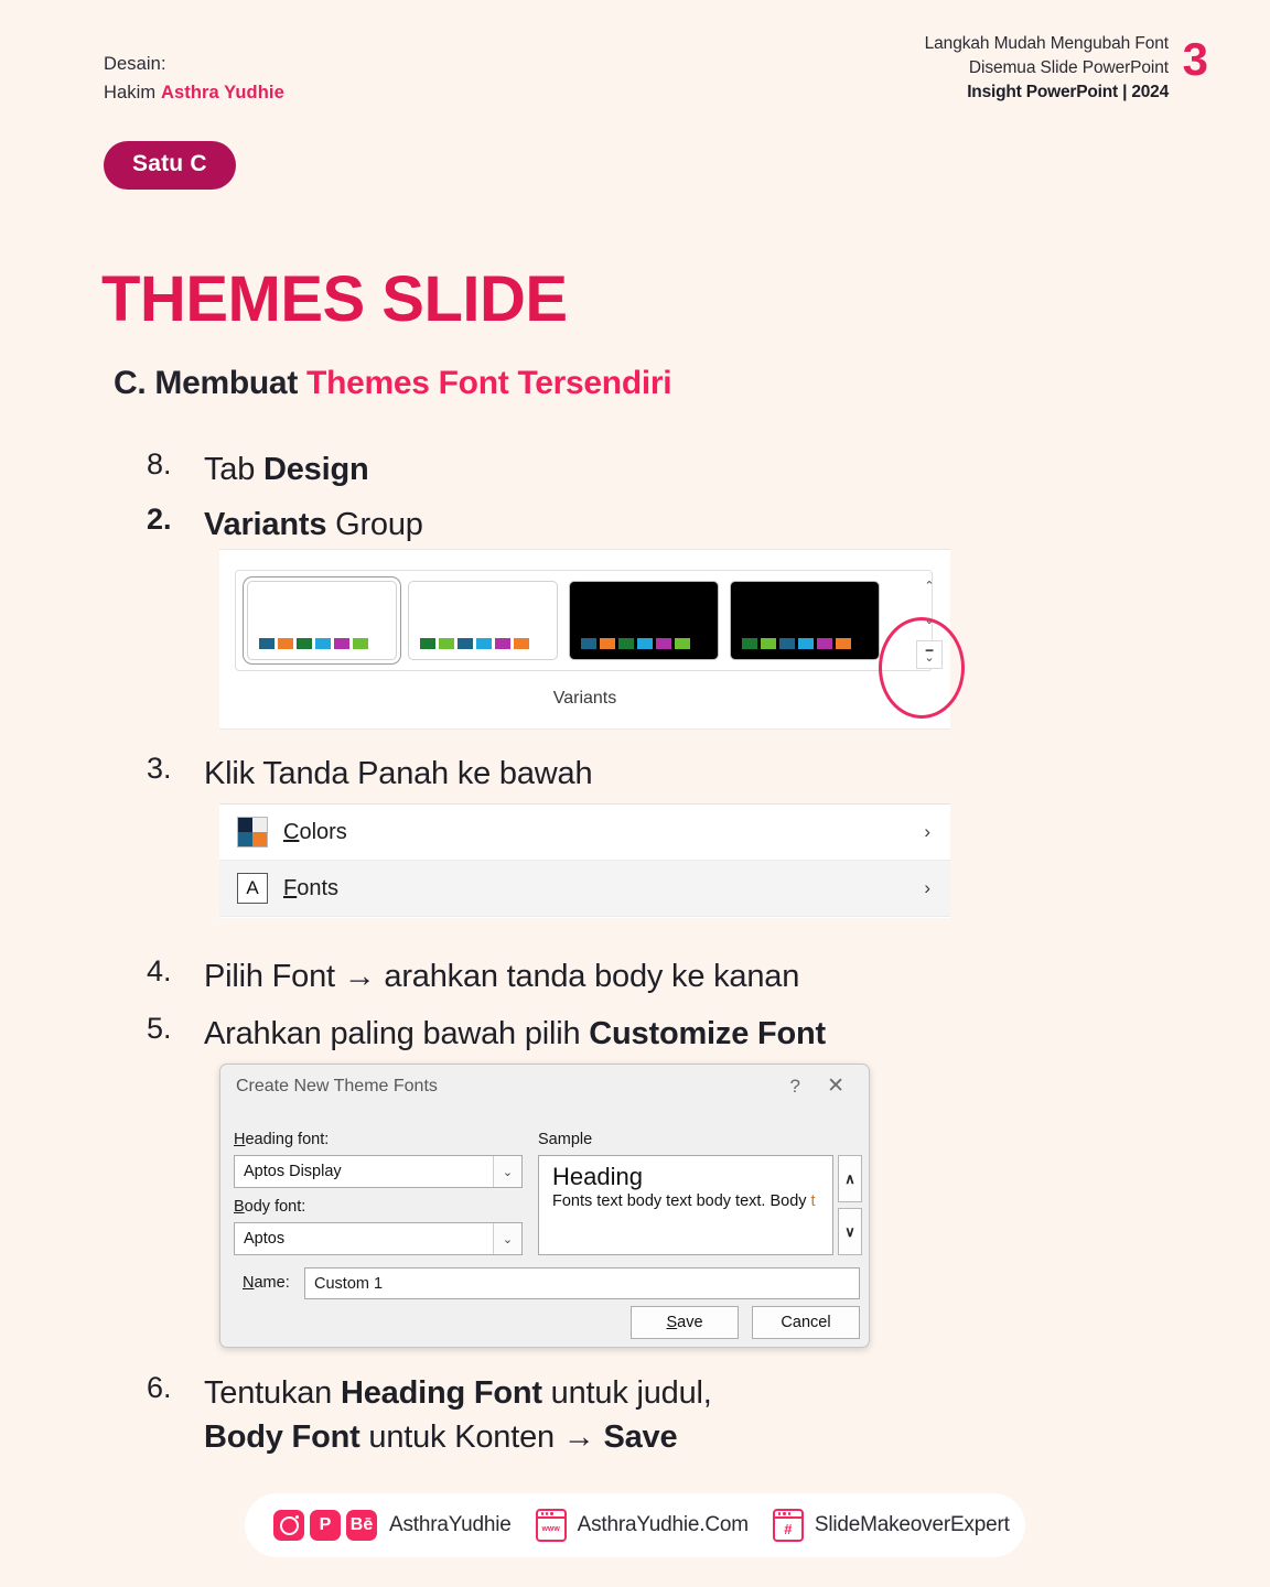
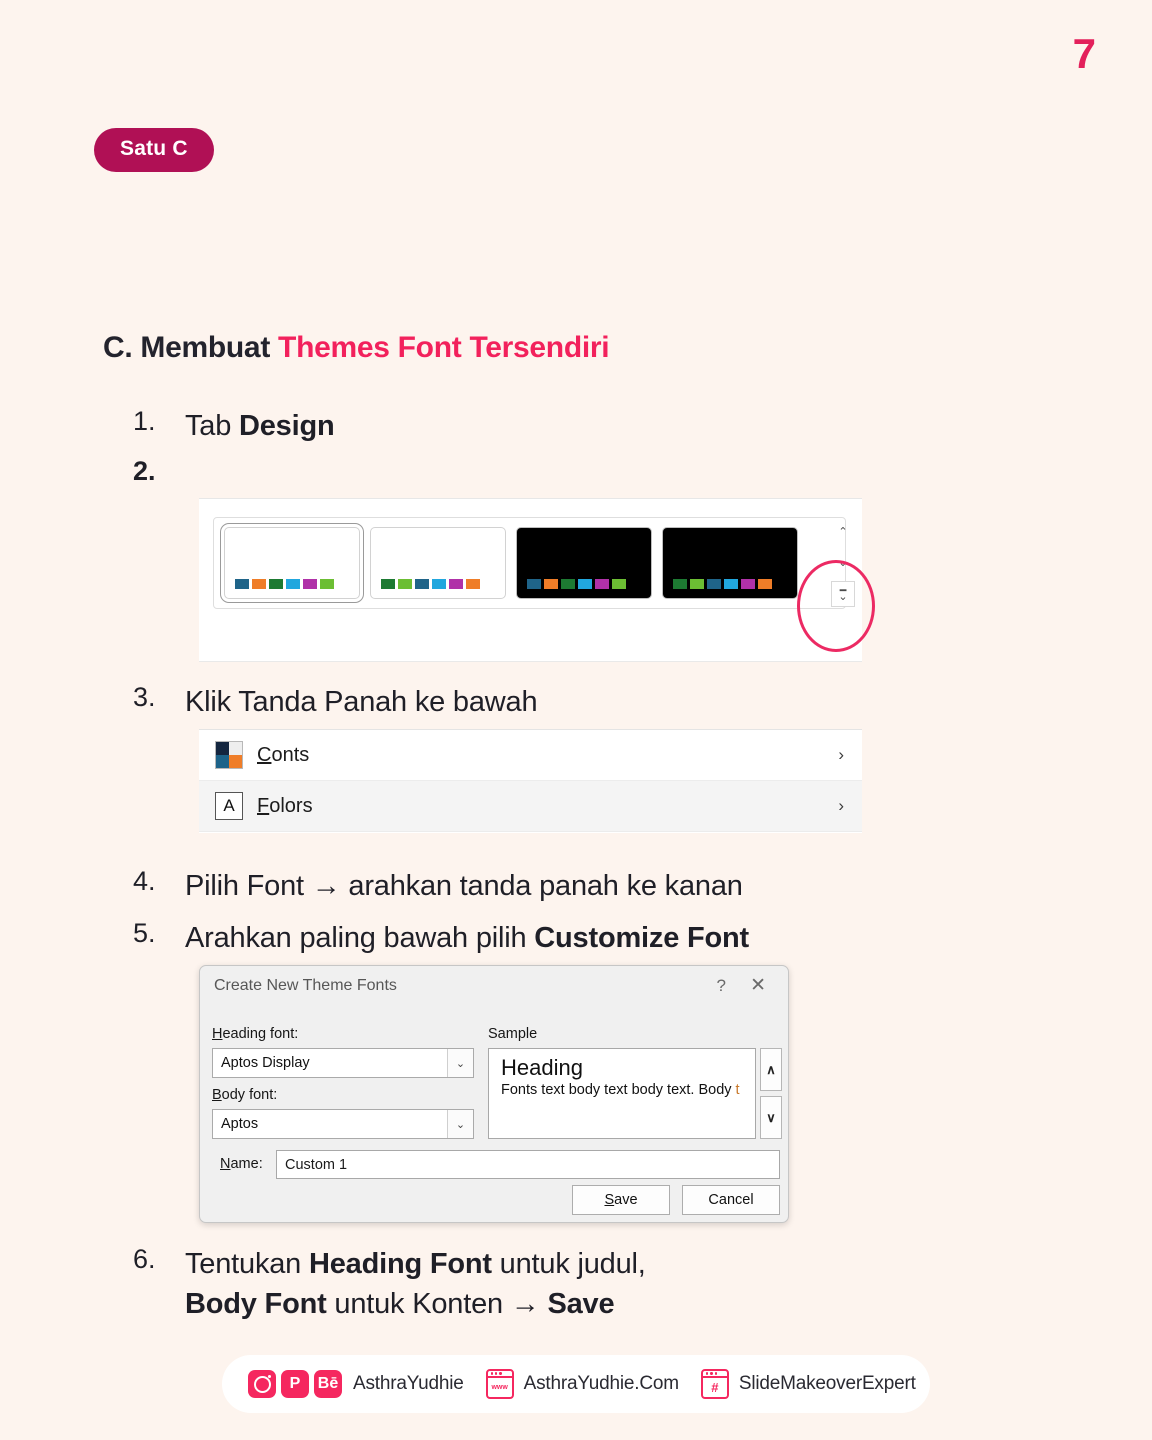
- Desain:
- Hakim Asthra Yudhie
- Langkah Mudah Mengubah Font
- Disemua Slide PowerPoint
- Insight PowerPoint | 2024
- 3
+ 7
  Satu C
- THEMES SLIDE
  C. Membuat Themes Font Tersendiri
- 8.
+ 1.
  Tab Design
  2.
- Variants Group
  3.
  Klik Tanda Panah ke bawah
  4.
- Pilih Font → arahkan tanda body ke kanan
+ Pilih Font → arahkan tanda panah ke kanan
  5.
  Arahkan paling bawah pilih Customize Font
  6.
  Tentukan Heading Font untuk judul,
  Body Font untuk Konten → Save
  ⌃
  ⌄
  ━
  ⌄
- Variants
- Colors
+ Conts
  ›
  A
- Fonts
+ Folors
  ›
  Create New Theme Fonts
  ?
  ✕
  Heading font:
  Aptos Display
  ⌄
  Body font:
  Aptos
  ⌄
  Sample
  Heading
  Fonts text body text body text. Body t
  ∧
  ∨
  Name:
  Custom 1
  S
  ave
  Cancel
  P
  Bē
  AsthraYudhie
  AsthraYudhie.Com
  #
  SlideMakeoverExpert
